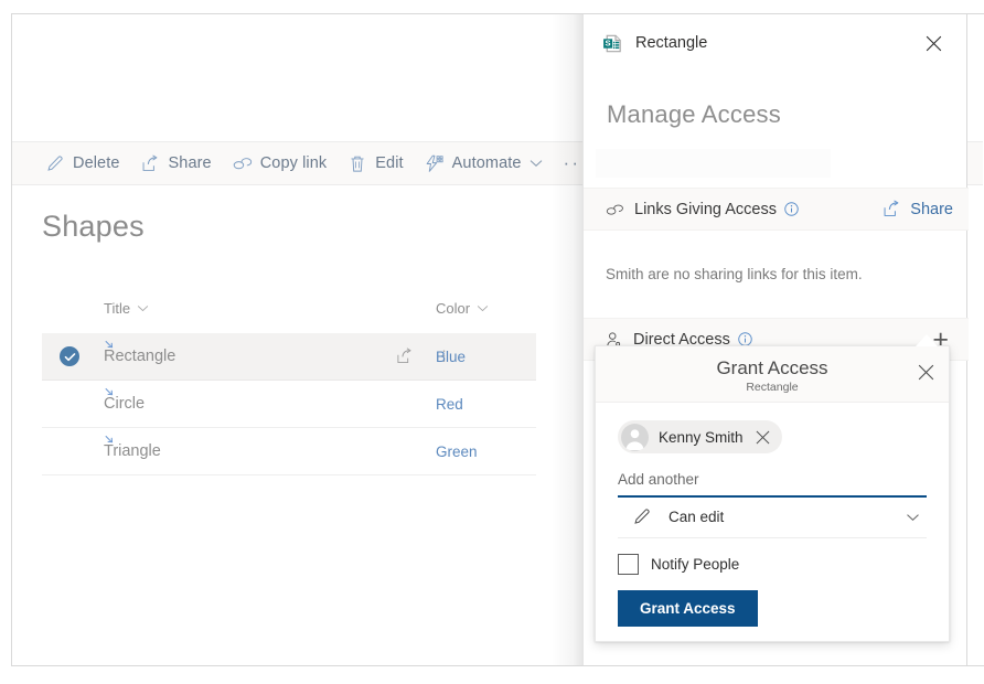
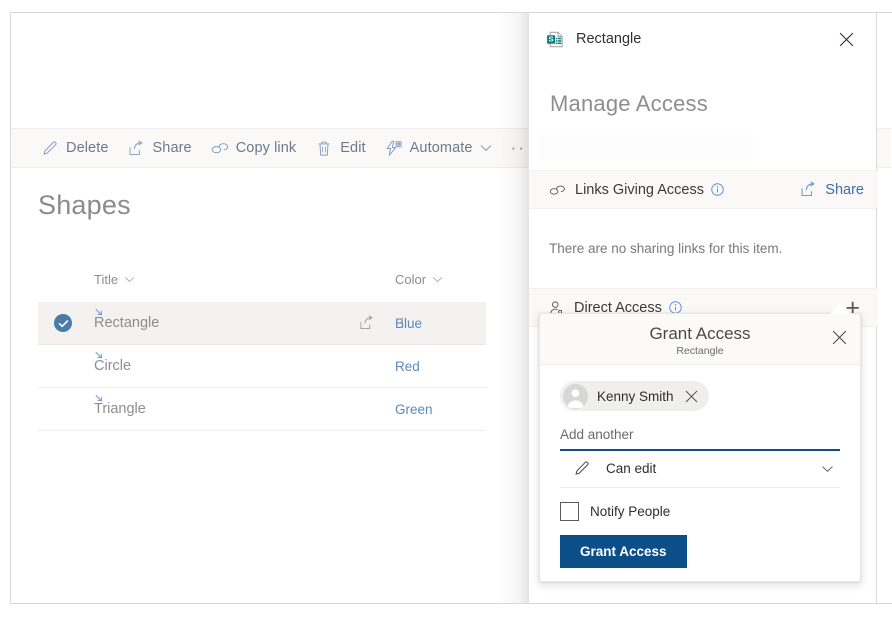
  Delete
  Share
  Copy link
  Edit
  Automate
  Shapes
  Title
  Color
  Rectangle
  Blue
  Circle
  Red
  Triangle
  Green
  S
  Rectangle
  Manage Access
  Links Giving Access
  Share
- Smith are no sharing links for this item.
+ There are no sharing links for this item.
  Direct Access
  +
  Grant Access
  Rectangle
  Kenny Smith
  Add another
  Can edit
  Notify People
  Grant Access
